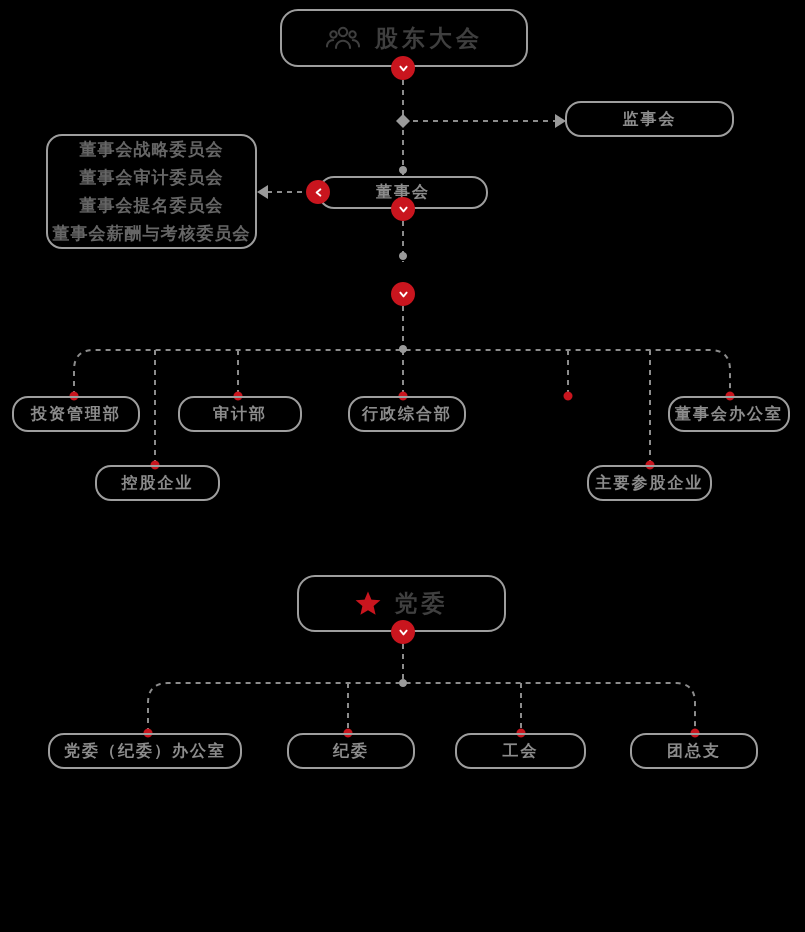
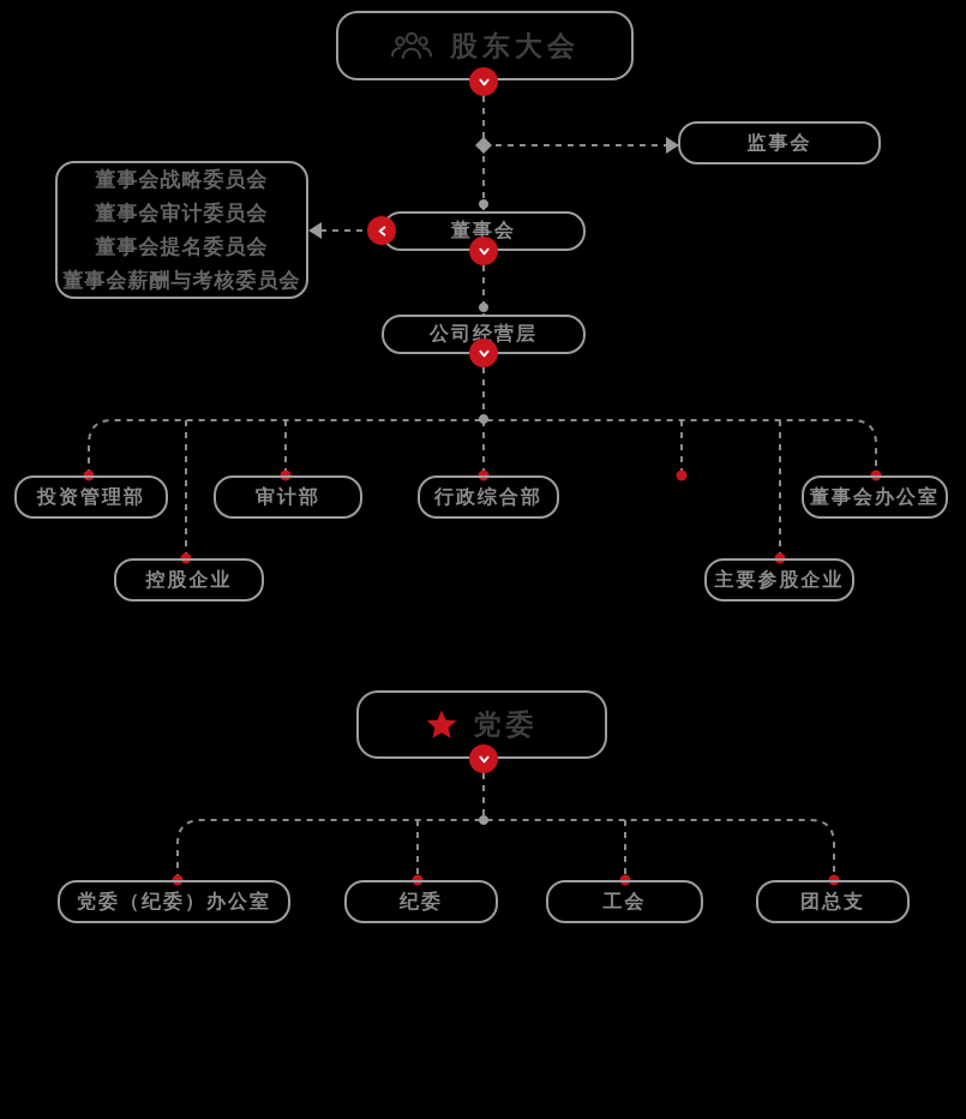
  股东大会
  监事会
  董事会战略委员会
  董事会审计委员会
  董事会提名委员会
  董事会薪酬与考核委员会
  董事会
+ 公司经营层
  投资管理部
  审计部
  行政综合部
  董事会办公室
  控股企业
  主要参股企业
  党委
  党委（纪委）办公室
  纪委
  工会
  团总支
